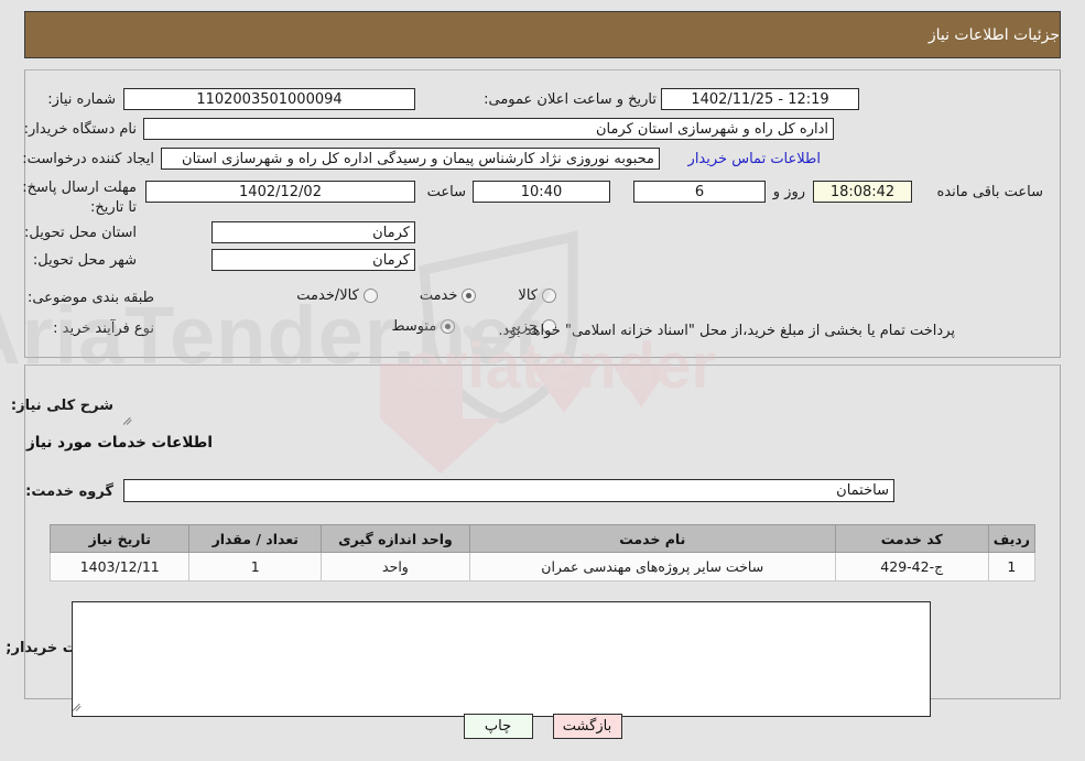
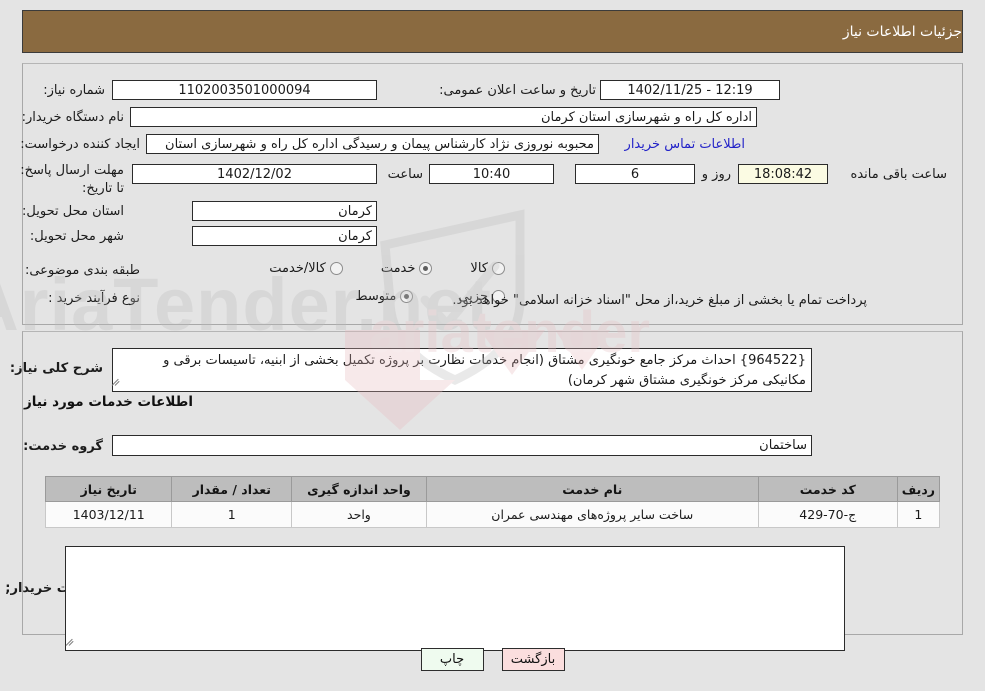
  riaTender.net
  ariatender
  جزئیات اطلاعات نیاز
  شماره نیاز:
  1102003501000094
  تاریخ و ساعت اعلان عمومی:
  12:19 - 1402/11/25
  نام دستگاه خریدار:
  اداره کل راه و شهرسازی استان کرمان
  ایجاد کننده درخواست:
  محبوبه نوروزی نژاد کارشناس پیمان و رسیدگی اداره کل راه و شهرسازی استان
  اطلاعات تماس خریدار
  مهلت ارسال پاسخ: تا تاریخ:
  1402/12/02
  ساعت
  10:40
  6
  روز و
  18:08:42
  ساعت باقی مانده
  استان محل تحویل:
  کرمان
  شهر محل تحویل:
  کرمان
  طبقه بندی موضوعی:
  کالا
  خدمت
  کالا/خدمت
  نوع فرآیند خرید :
  جزیی
  متوسط
  پرداخت تمام یا بخشی از مبلغ خرید،از محل "اسناد خزانه اسلامی" خواهد بود.
  شرح کلی نیاز:
+ {964522} احداث مرکز جامع خونگیری مشتاق (انجام خدمات نظارت بر پروژه تکمیل بخشی از ابنیه، تاسیسات برقی و مکانیکی مرکز خونگیری مشتاق شهر کرمان)
  اطلاعات خدمات مورد نیاز
  گروه خدمت:
  ساختمان
  ردیف	کد خدمت	نام خدمت	واحد اندازه گیری	تعداد / مقدار	تاریخ نیاز
- 1	ج-42-429	ساخت سایر پروژه‌های مهندسی عمران	واحد	1	1403/12/11
+ 1	ج-70-429	ساخت سایر پروژه‌های مهندسی عمران	واحد	1	1403/12/11
  بازگشت
  چاپ
